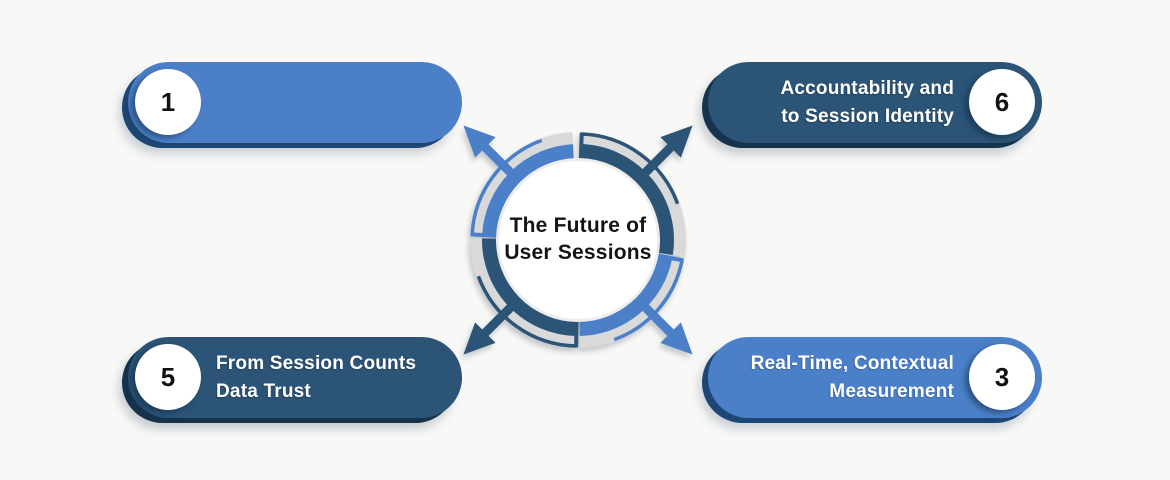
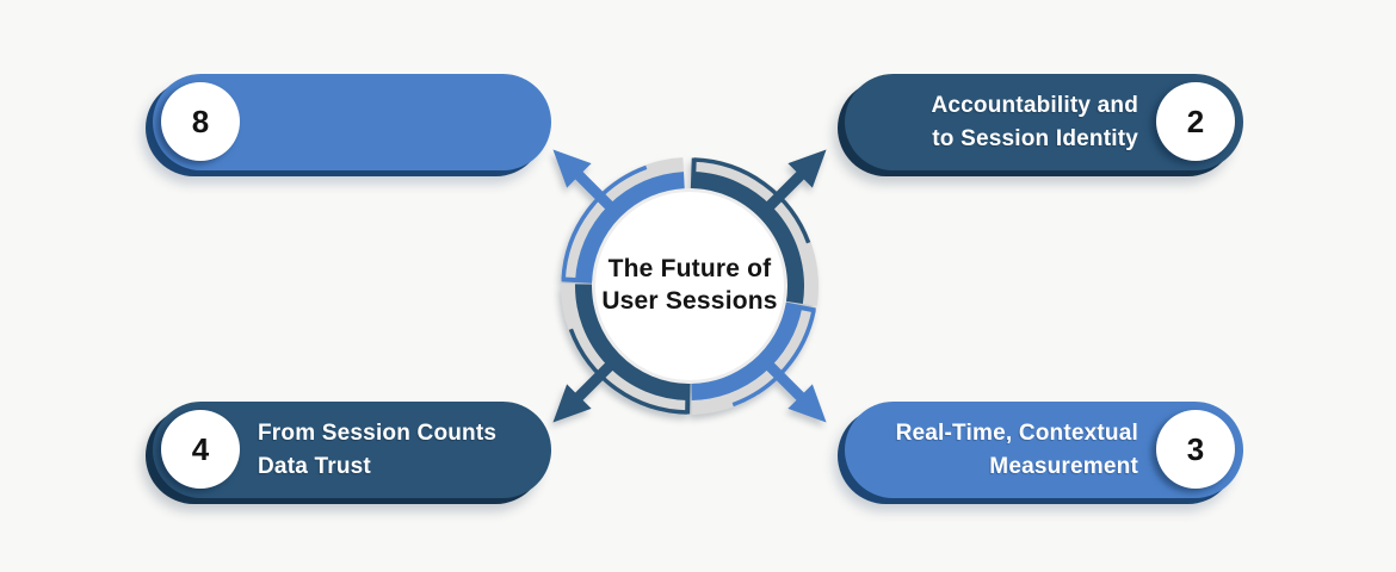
  The Future of
  User Sessions
- 1
+ 8
  Accountability and
  to Session Identity
- 6
+ 2
  Real-Time, Contextual
  Measurement
  3
- 5
+ 4
  From Session Counts
  Data Trust
